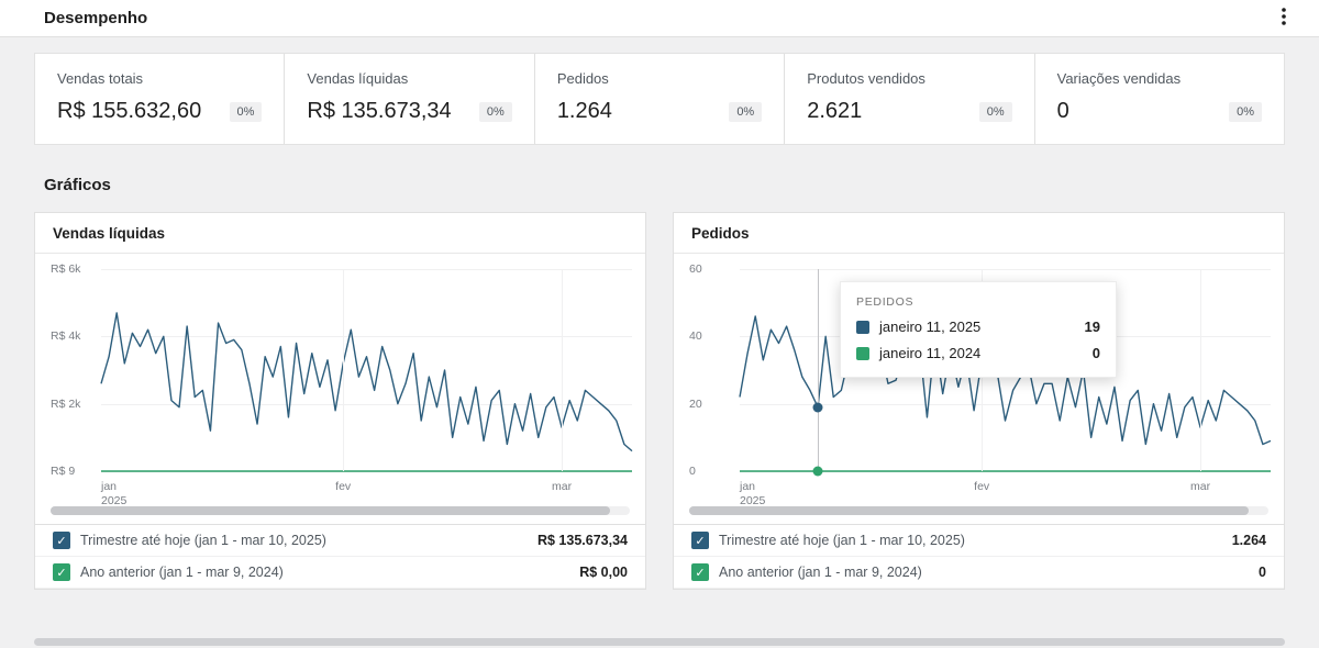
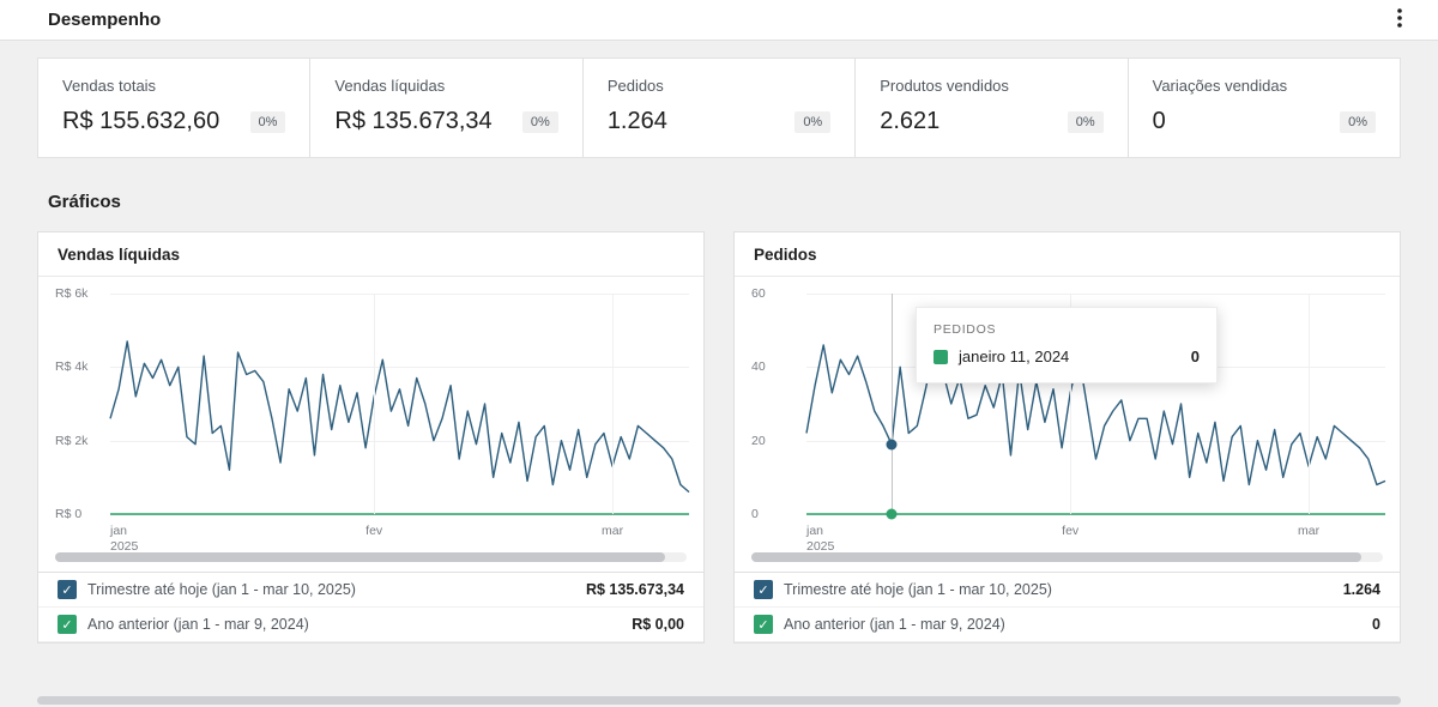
  Desempenho
  Vendas totais
  R$ 155.632,60
  0%
  Vendas líquidas
  R$ 135.673,34
  0%
  Pedidos
  1.264
  0%
  Produtos vendidos
  2.621
  0%
  Variações vendidas
  0
  0%
  Gráficos
  Vendas líquidas
  R$ 6k
  R$ 4k
  R$ 2k
- R$ 9
+ R$ 0
  jan
  2025
  fev
  mar
  ✓
  Trimestre até hoje (jan 1 - mar 10, 2025)
  R$ 135.673,34
  ✓
  Ano anterior (jan 1 - mar 9, 2024)
  R$ 0,00
  Pedidos
  60
  40
  20
  0
  jan
  2025
  fev
  mar
  PEDIDOS
- janeiro 11, 2025
- 19
  janeiro 11, 2024
  0
  ✓
  Trimestre até hoje (jan 1 - mar 10, 2025)
  1.264
  ✓
  Ano anterior (jan 1 - mar 9, 2024)
  0
